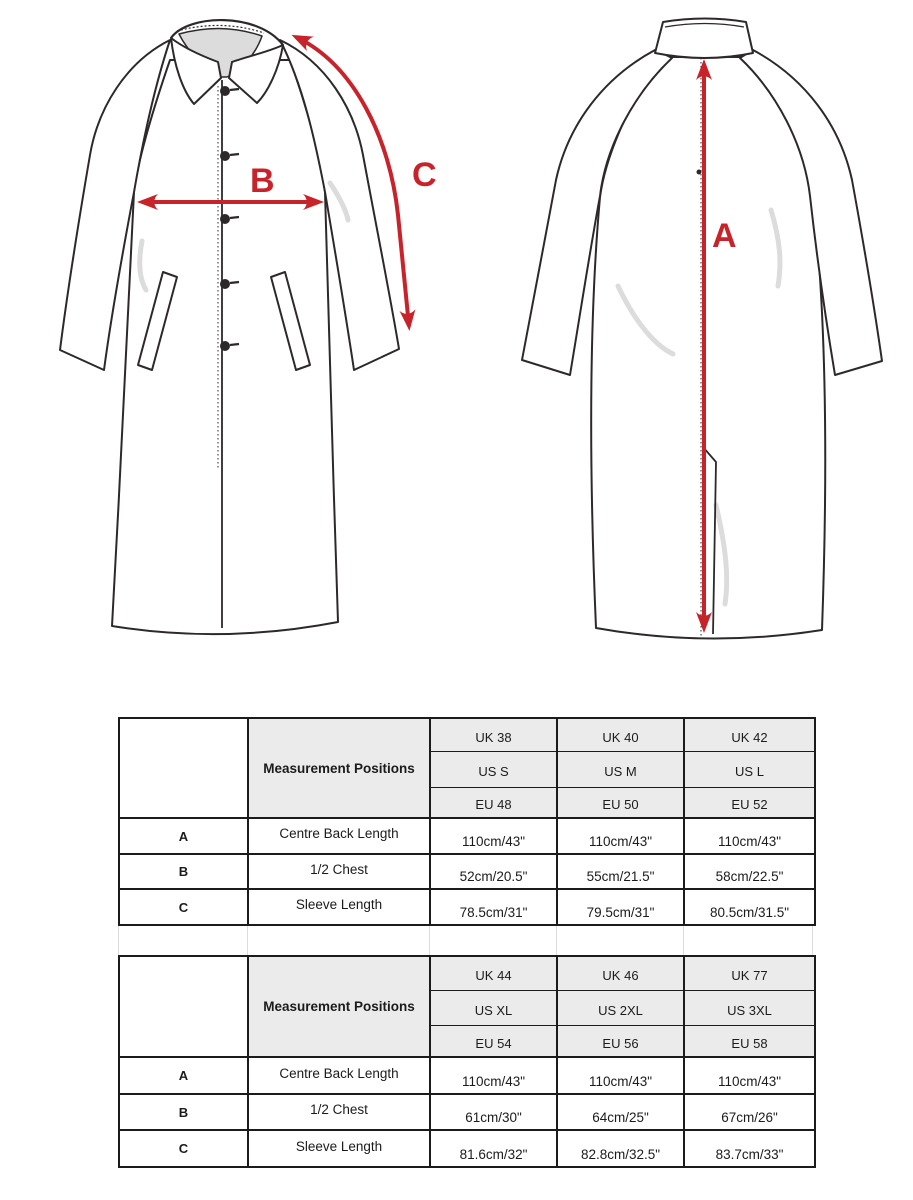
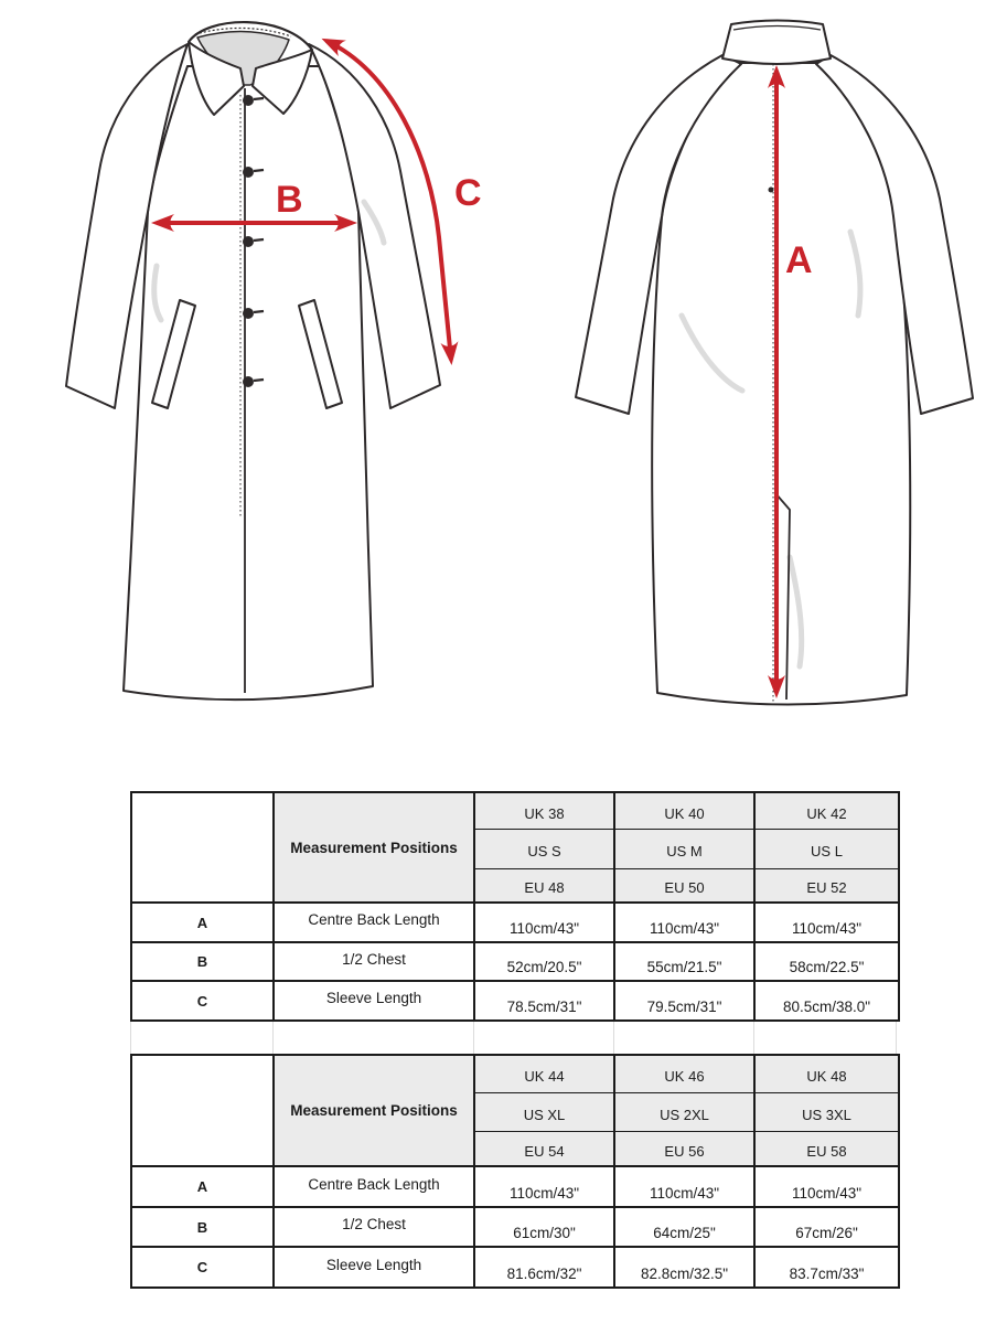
  B
  C
  A
  	Measurement Positions	UK 38	UK 40	UK 42
  US S	US M	US L
  EU 48	EU 50	EU 52
  A	Centre Back Length	110cm/43"	110cm/43"	110cm/43"
  B	1/2 Chest	52cm/20.5"	55cm/21.5"	58cm/22.5"
- C	Sleeve Length	78.5cm/31"	79.5cm/31"	80.5cm/31.5"
+ C	Sleeve Length	78.5cm/31"	79.5cm/31"	80.5cm/38.0"
- 	Measurement Positions	UK 44	UK 46	UK 77
+ 	Measurement Positions	UK 44	UK 46	UK 48
  US XL	US 2XL	US 3XL
  EU 54	EU 56	EU 58
  A	Centre Back Length	110cm/43"	110cm/43"	110cm/43"
  B	1/2 Chest	61cm/30"	64cm/25"	67cm/26"
  C	Sleeve Length	81.6cm/32"	82.8cm/32.5"	83.7cm/33"
